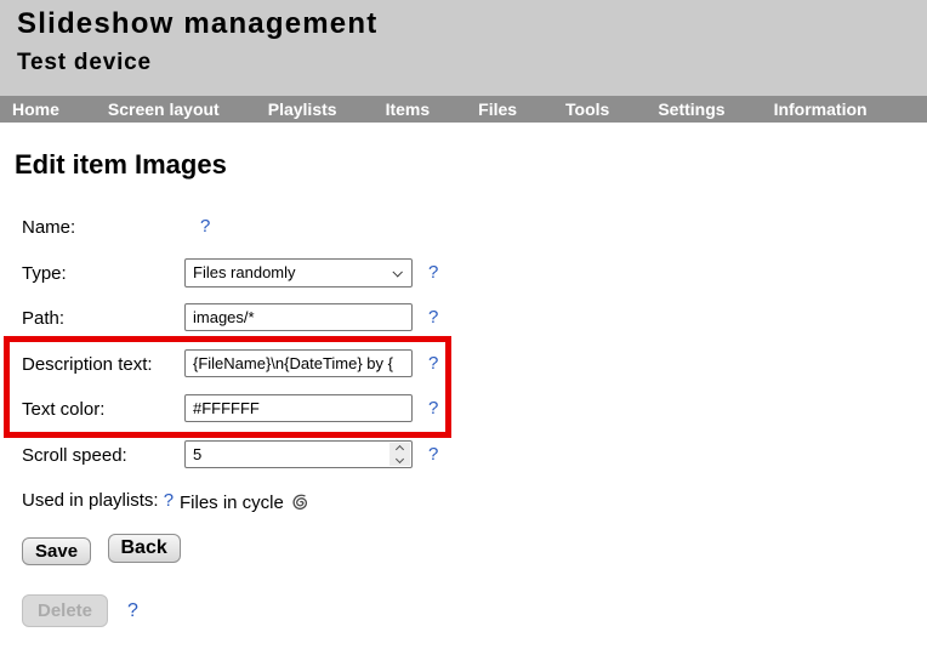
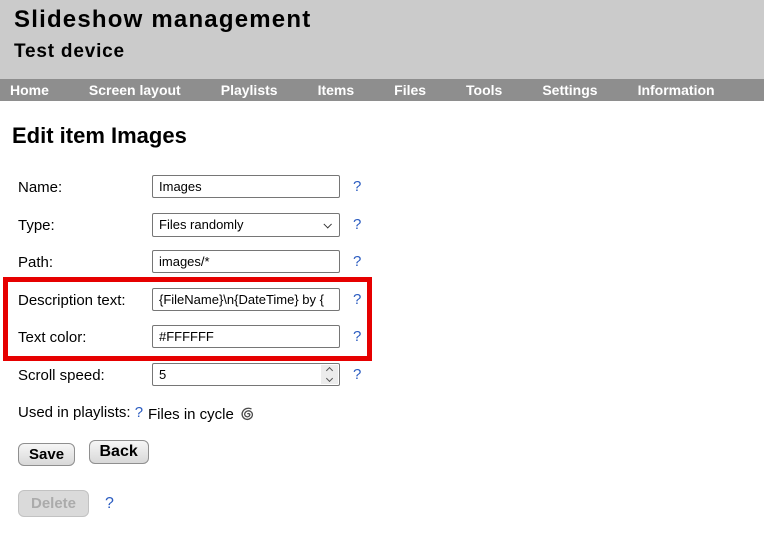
  Slideshow management
  Test device
  Home
  Screen layout
  Playlists
  Items
  Files
  Tools
  Settings
  Information
  Edit item Images
  Name:
+ Images
  ?
  Type:
  Files randomly
  ?
  Path:
  images/*
  ?
  Description text:
  {FileName}\n{DateTime} by {
  ?
  Text color:
  #FFFFFF
  ?
  Scroll speed:
  5
  ?
  Used in playlists: ?
  Files in cycle
  Save Back
  Delete
  ?
